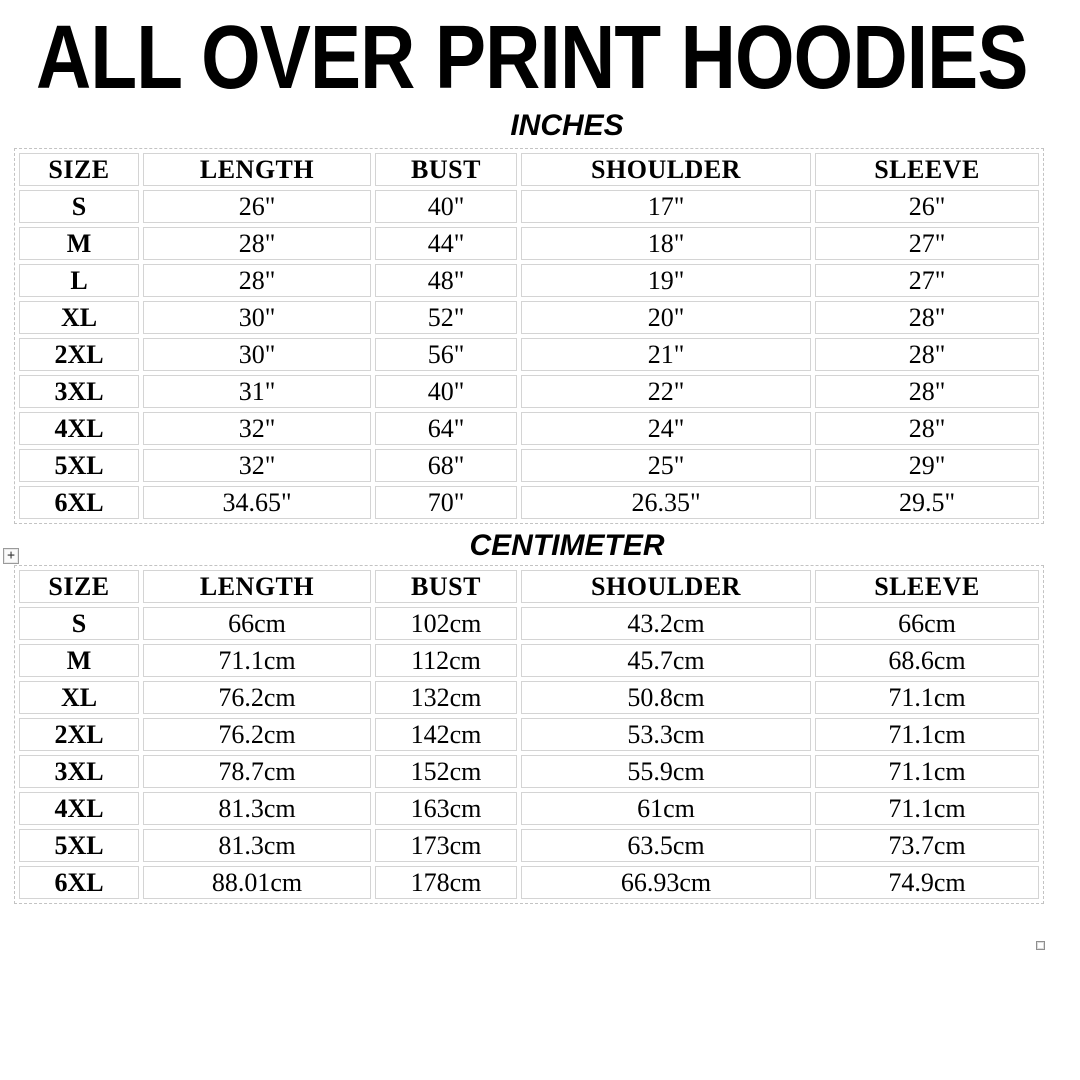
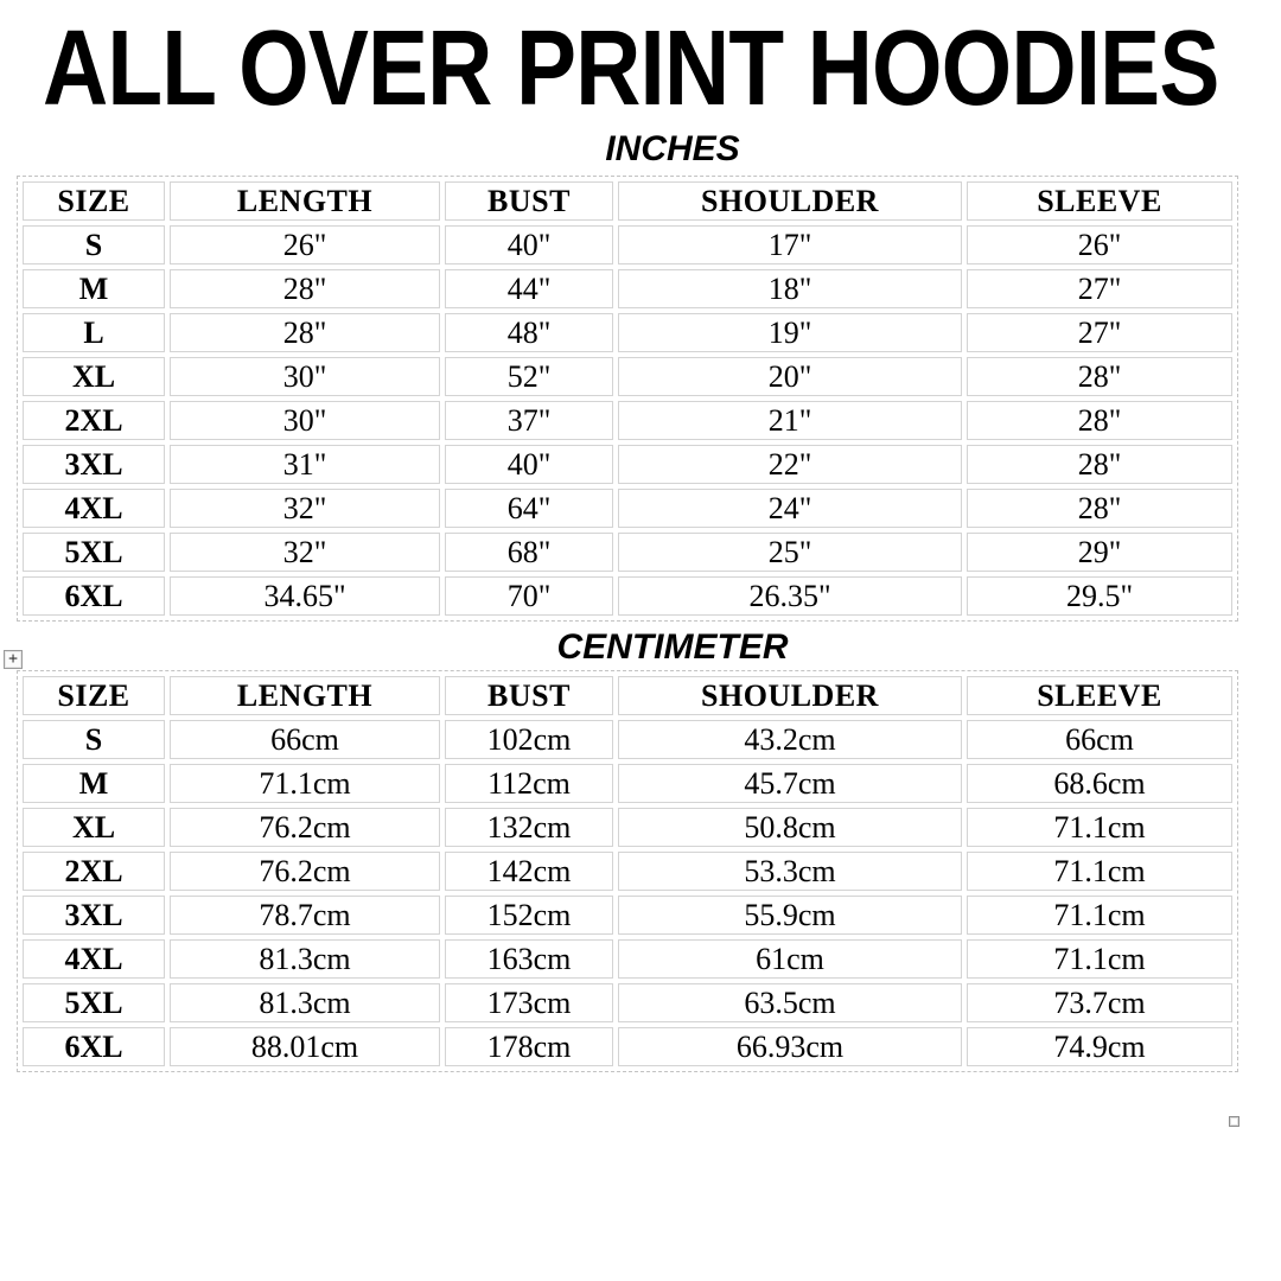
  ALL OVER PRINT HOODIES
  INCHES
  SIZE	LENGTH	BUST	SHOULDER	SLEEVE
  S	26"	40"	17"	26"
  M	28"	44"	18"	27"
  L	28"	48"	19"	27"
  XL	30"	52"	20"	28"
- 2XL	30"	56"	21"	28"
+ 2XL	30"	37"	21"	28"
  3XL	31"	40"	22"	28"
  4XL	32"	64"	24"	28"
  5XL	32"	68"	25"	29"
  6XL	34.65"	70"	26.35"	29.5"
  CENTIMETER
  SIZE	LENGTH	BUST	SHOULDER	SLEEVE
  S	66cm	102cm	43.2cm	66cm
  M	71.1cm	112cm	45.7cm	68.6cm
  XL	76.2cm	132cm	50.8cm	71.1cm
  2XL	76.2cm	142cm	53.3cm	71.1cm
  3XL	78.7cm	152cm	55.9cm	71.1cm
  4XL	81.3cm	163cm	61cm	71.1cm
  5XL	81.3cm	173cm	63.5cm	73.7cm
  6XL	88.01cm	178cm	66.93cm	74.9cm
  +
